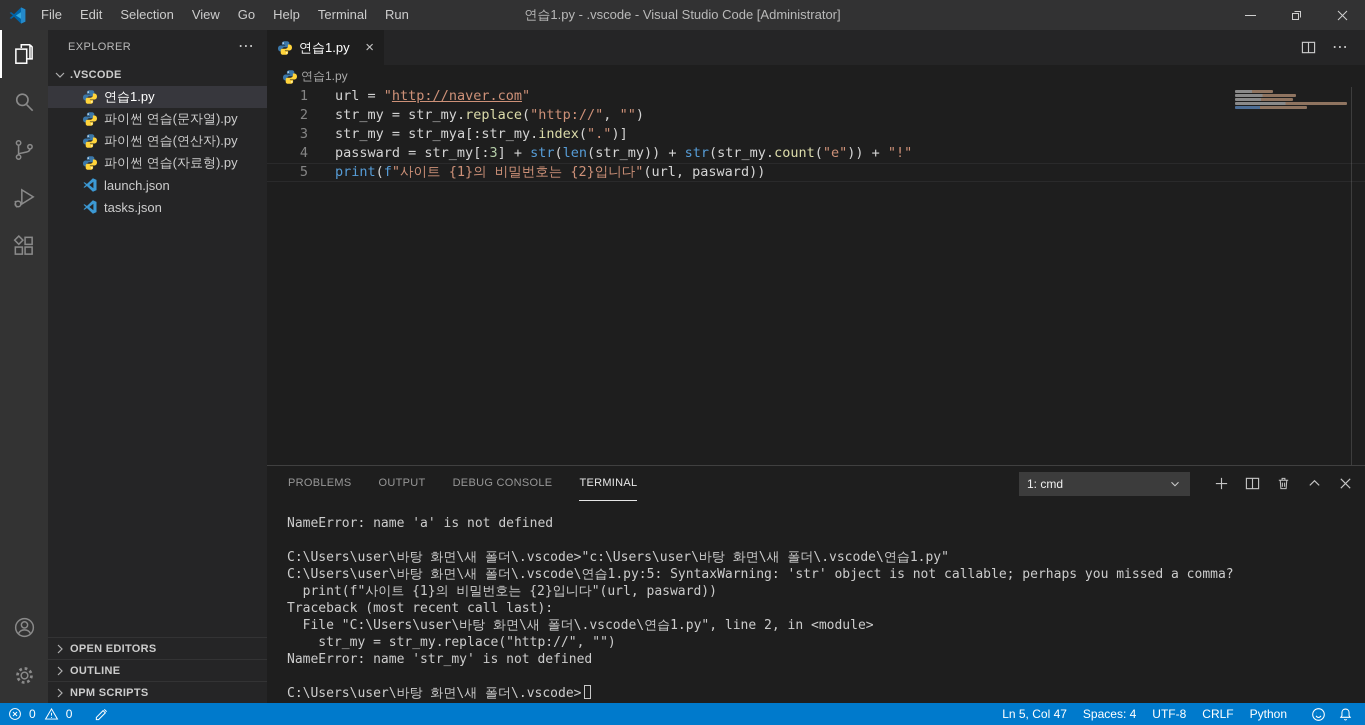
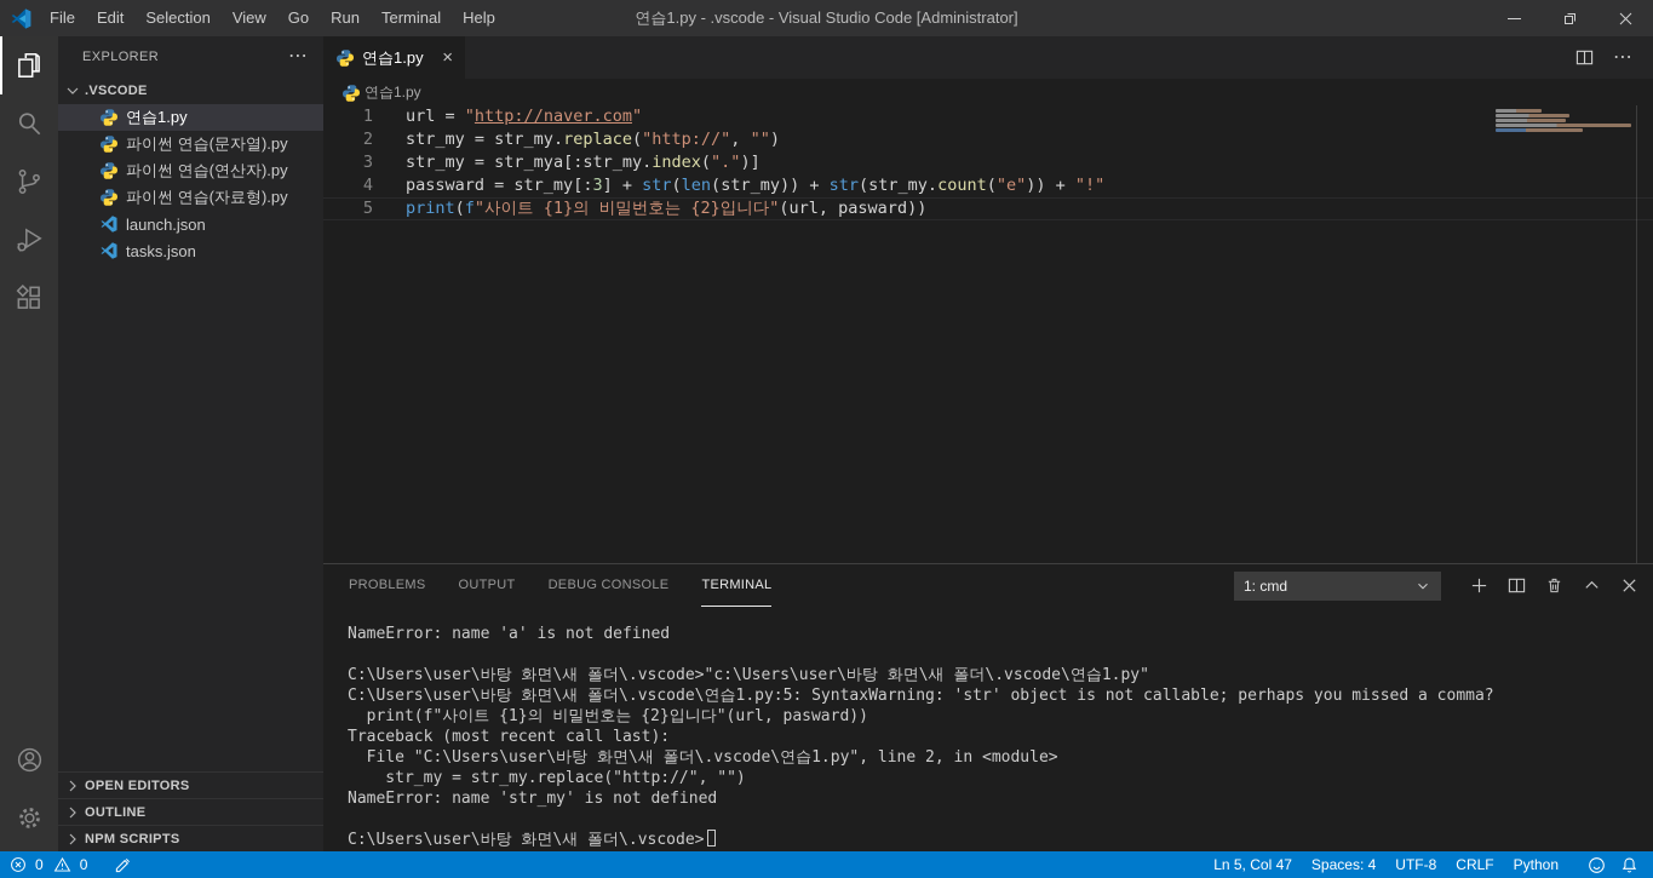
  File
  Edit
  Selection
  View
  Go
- Help
+ Run
  Terminal
- Run
+ Help
  연습1.py - .vscode - Visual Studio Code [Administrator]
  EXPLORER
  ⋯
  .VSCODE
  연습1.py
  파이썬 연습(문자열).py
  파이썬 연습(연산자).py
  파이썬 연습(자료형).py
  launch.json
  tasks.json
  OPEN EDITORS
  OUTLINE
  NPM SCRIPTS
  연습1.py
  ×
  ⋯
  연습1.py
  1
  url = "http://naver.com"
  2
  str_my = str_my.replace("http://", "")
  3
  str_my = str_mya[:str_my.index(".")]
  4
  passward = str_my[:3] + str(len(str_my)) + str(str_my.count("e")) + "!"
  5
  print(f"사이트 {1}의 비밀번호는 {2}입니다"(url, pasward))
  PROBLEMS
  OUTPUT
  DEBUG CONSOLE
  TERMINAL
  1: cmd
  NameError: name 'a' is not defined
  C:\Users\user\바탕 화면\새 폴더\.vscode>"c:\Users\user\바탕 화면\새 폴더\.vscode\연습1.py"
  C:\Users\user\바탕 화면\새 폴더\.vscode\연습1.py:5: SyntaxWarning: 'str' object is not callable; perhaps you missed a comma?
  print(f"사이트 {1}의 비밀번호는 {2}입니다"(url, pasward))
  Traceback (most recent call last):
  File "C:\Users\user\바탕 화면\새 폴더\.vscode\연습1.py", line 2, in <module>
  str_my = str_my.replace("http://", "")
  NameError: name 'str_my' is not defined
  C:\Users\user\바탕 화면\새 폴더\.vscode>
  0
  0
  Ln 5, Col 47
  Spaces: 4
  UTF-8
  CRLF
  Python
